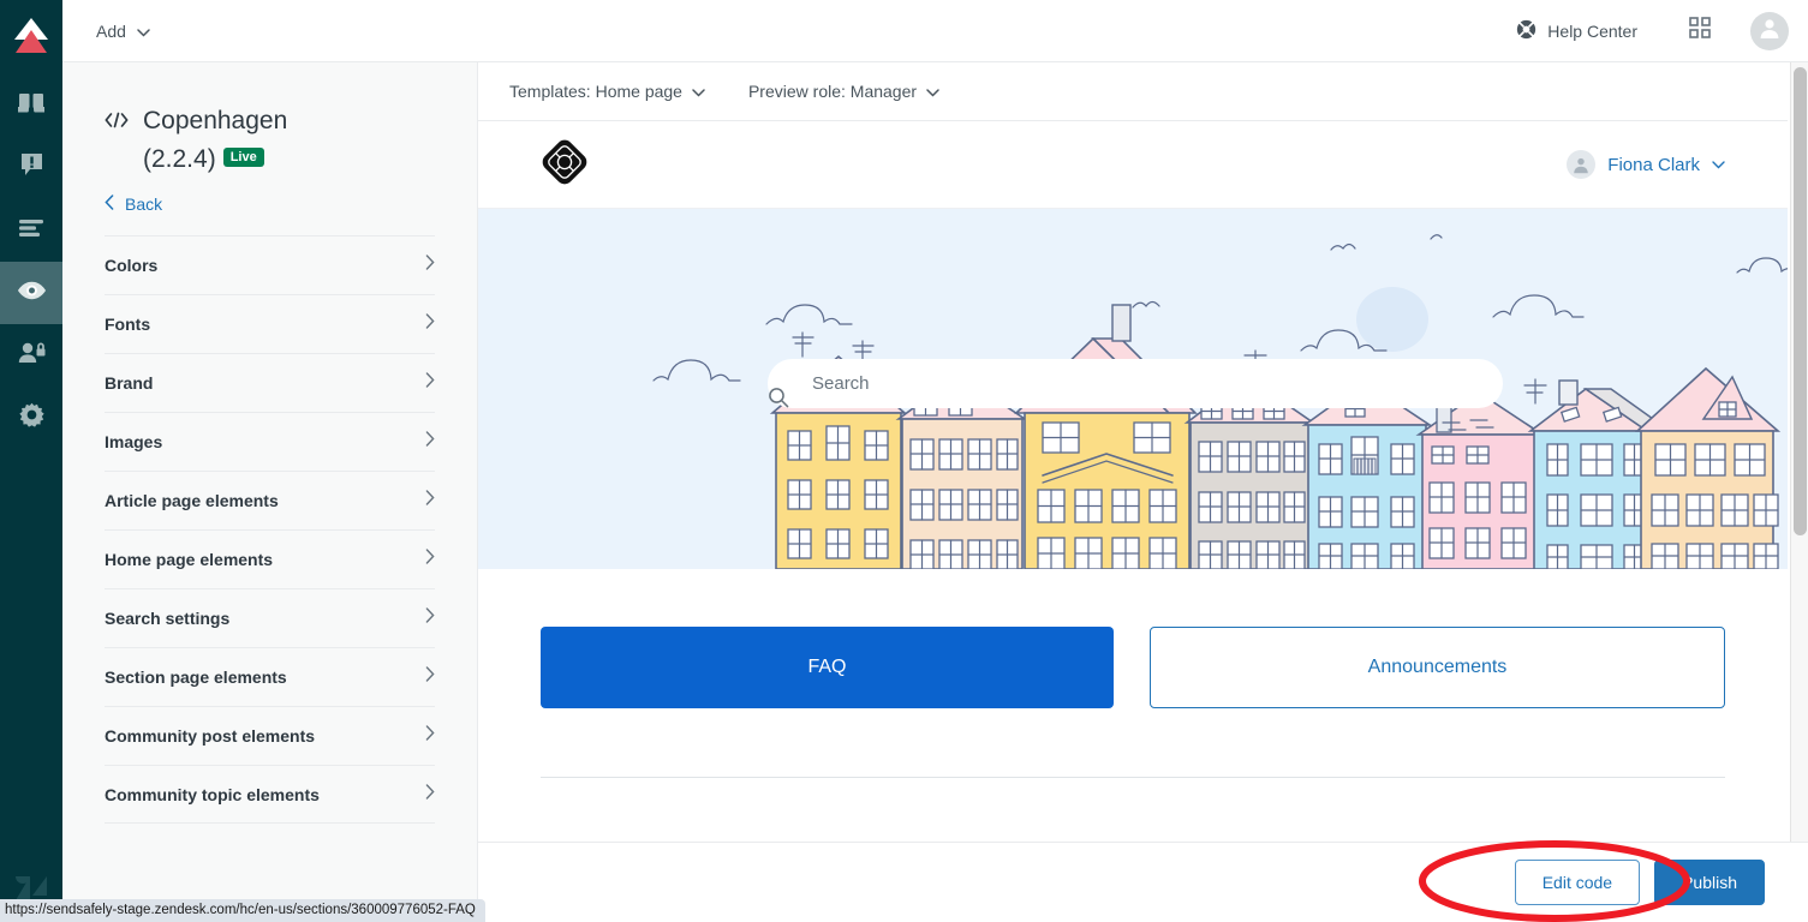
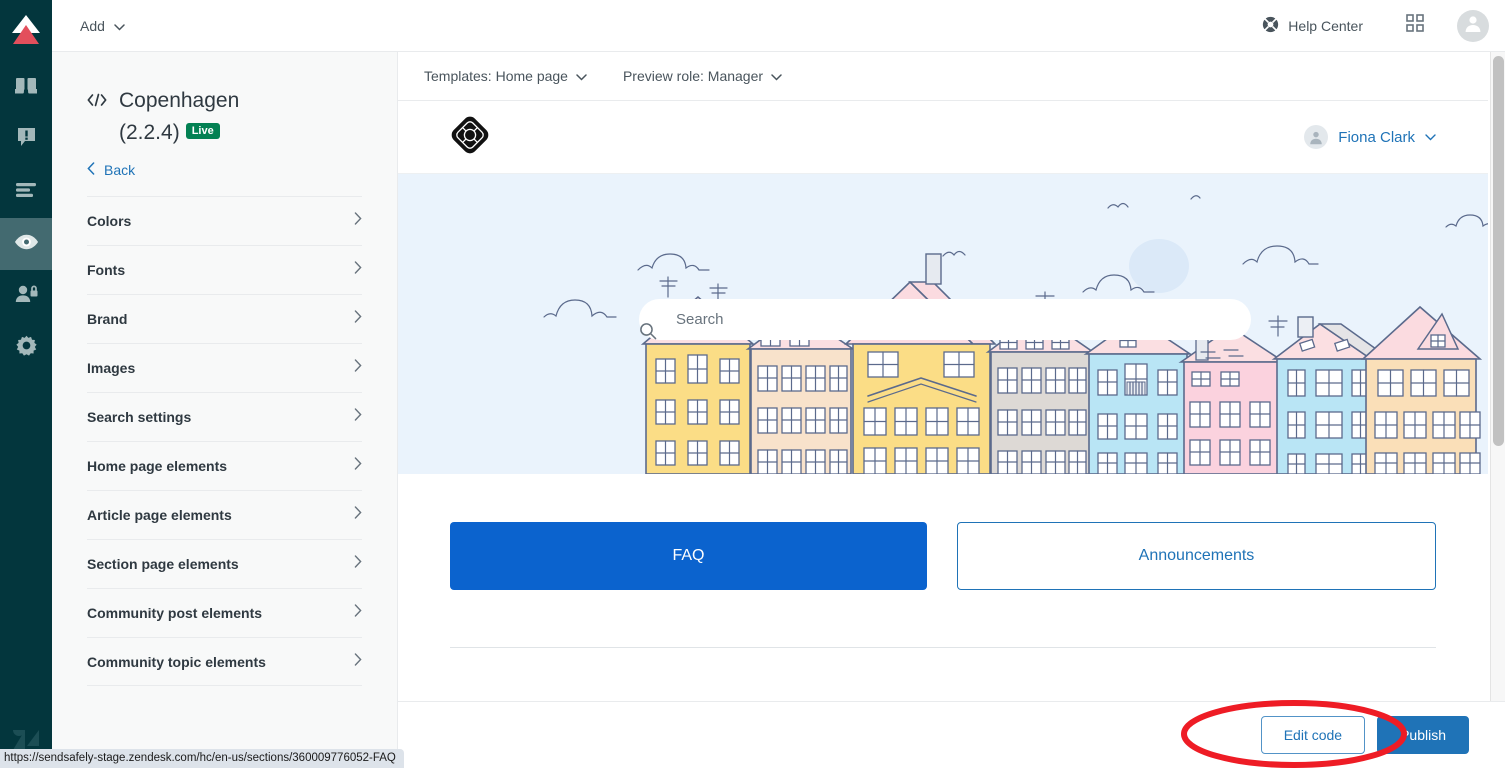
  Add
  Help Center
  Copenhagen
  (2.2.4) Live
  Back
  Colors
  Fonts
  Brand
  Images
- Article page elements
+ Search settings
  Home page elements
- Search settings
+ Article page elements
  Section page elements
  Community post elements
  Community topic elements
  Templates: Home page
  Preview role: Manager
  Fiona Clark
  Search
  FAQ
  Announcements
  Edit code
  ublish
  https://sendsafely-stage.zendesk.com/hc/en-us/sections/360009776052-FAQ
